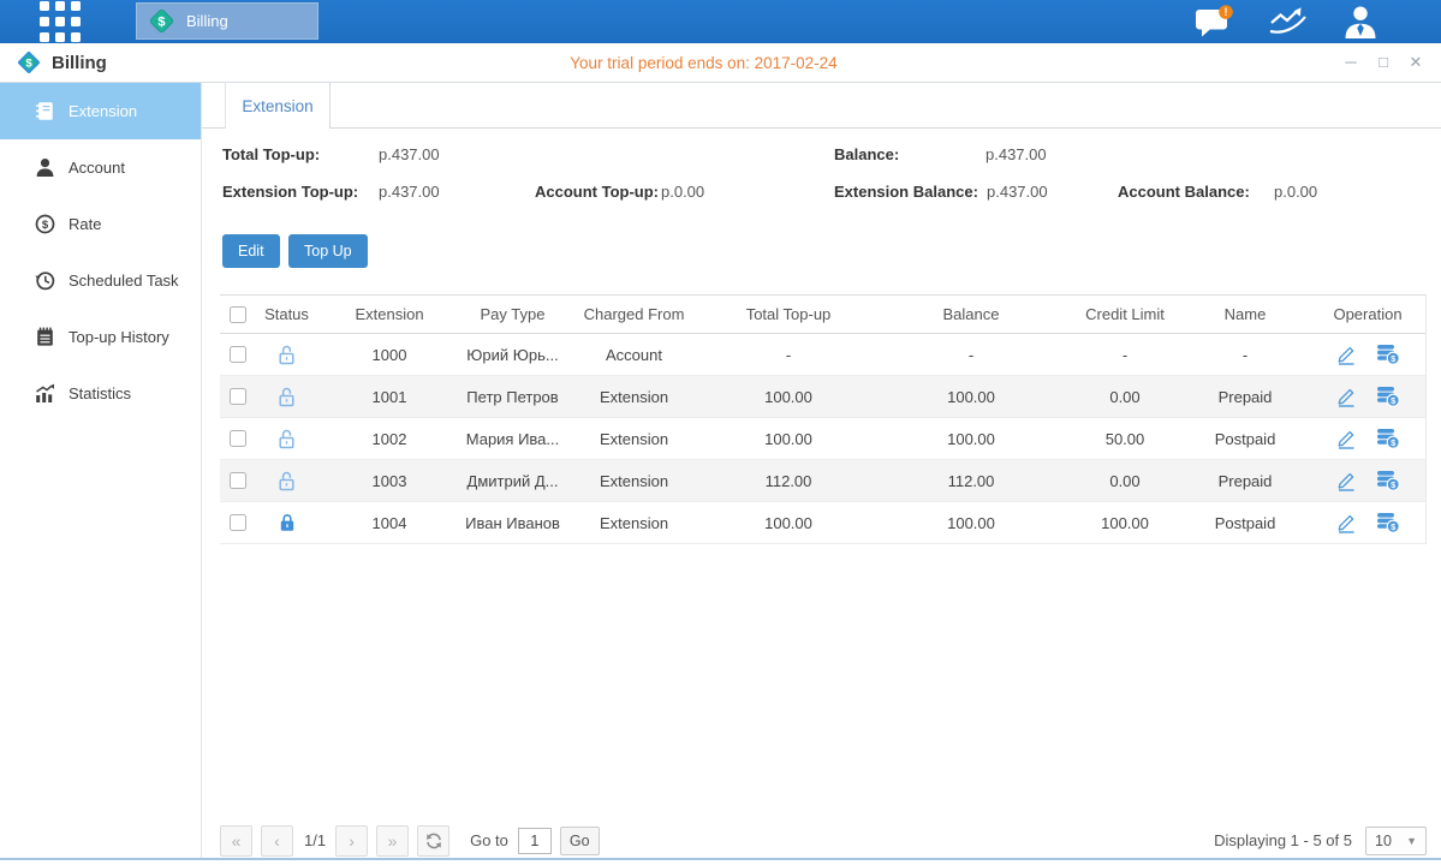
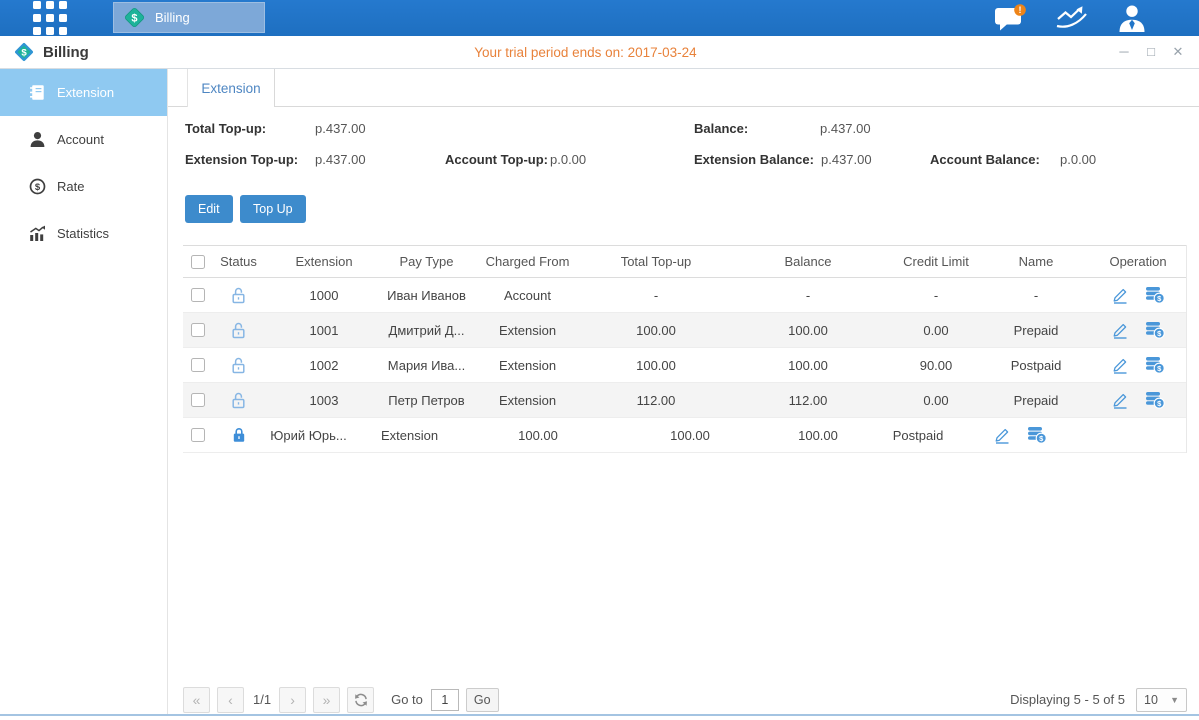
  $
  Billing
  !
  $
  Billing
- Your trial period ends on: 2017-02-24
+ Your trial period ends on: 2017-03-24
  ─
  □
  ✕
  Extension
  Account
  $
  Rate
- Scheduled Task
- Top-up History
  Statistics
  Extension
  Total Top-up:
  р.437.00
  Balance:
  р.437.00
  Extension Top-up:
  р.437.00
  Account Top-up:
  р.0.00
  Extension Balance:
  р.437.00
  Account Balance:
  р.0.00
  Edit
  Top Up
  Status
  Extension
  Pay Type
  Charged From
  Total Top-up
  Balance
  Credit Limit
  Name
  Operation
  1000
- Юрий Юрь...
+ Иван Иванов
  Account
  -
  -
  -
  -
  $
  1001
- Петр Петров
+ Дмитрий Д...
  Extension
  100.00
  100.00
  0.00
  Prepaid
  $
  1002
  Мария Ива...
  Extension
  100.00
  100.00
- 50.00
+ 90.00
  Postpaid
  $
  1003
- Дмитрий Д...
+ Петр Петров
  Extension
  112.00
  112.00
  0.00
  Prepaid
  $
- 1004
- Иван Иванов
+ Юрий Юрь...
  Extension
  100.00
  100.00
  100.00
  Postpaid
  $
  «
  ‹
  1/1
  ›
  »
  Go to
  1
  Go
- Displaying 1 - 5 of 5
+ Displaying 5 - 5 of 5
  10
  ▼
